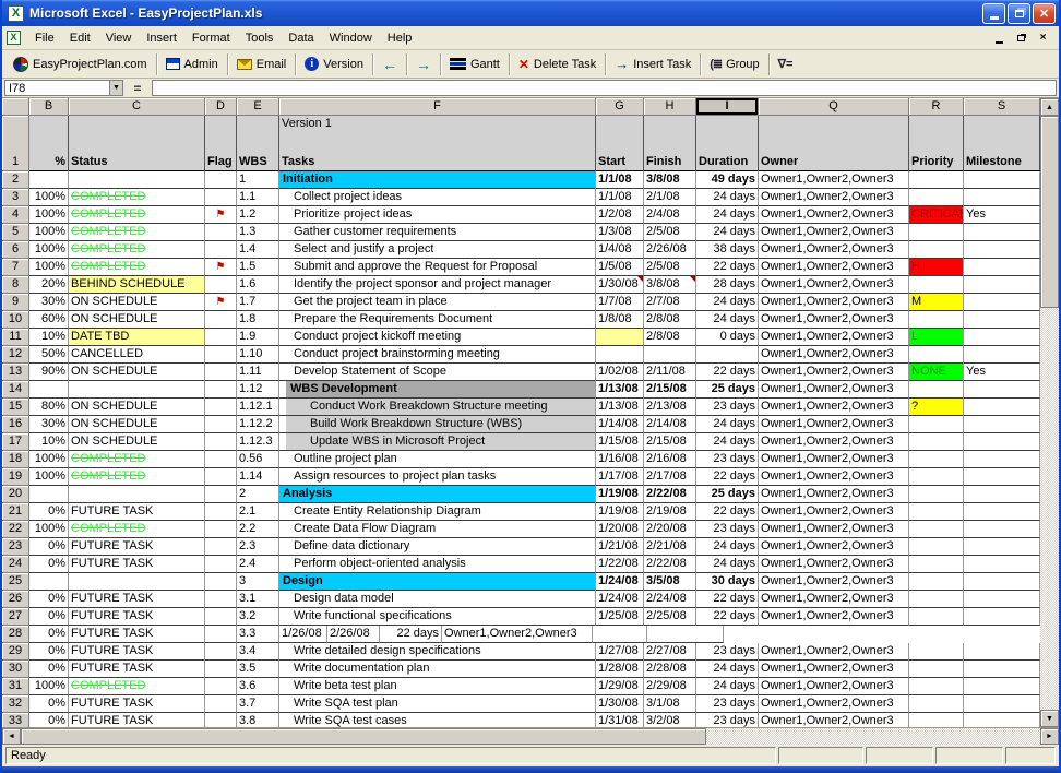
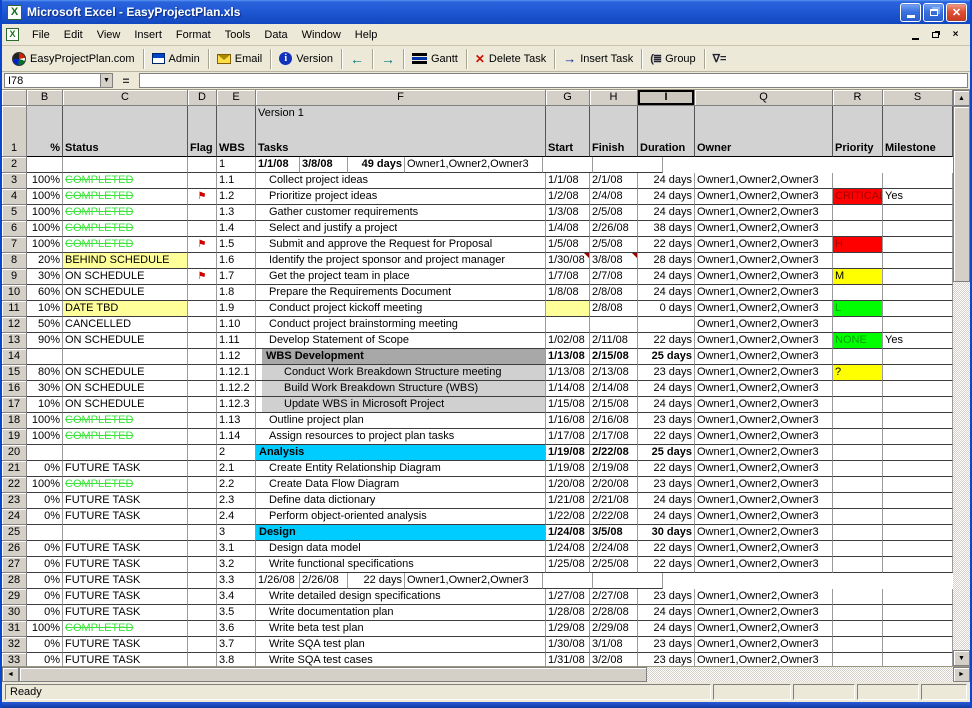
  X
  Microsoft Excel - EasyProjectPlan.xls
  ✕
  X
  File
  Edit
  View
  Insert
  Format
  Tools
  Data
  Window
  Help
  ×
  EasyProjectPlan.com
  Admin
  Email
  i
  Version
  ←
  →
  Gantt
  ✕
  Delete Task
  →
  Insert Task
  (≣
  Group
  ∇=
  I78
  =
  B
  C
  D
  E
  F
  G
  H
  I
  Q
  R
  S
  1
  %
  Status
  Flag
  WBS
  Version 1
  Tasks
  Start
  Finish
  Duration
  Owner
  Priority
  Milestone
  2
  1
- Initiation
  1/1/08
  3/8/08
  49 days
  Owner1,Owner2,Owner3
  3
  100%
  COMPLETED
  1.1
  Collect project ideas
  1/1/08
  2/1/08
  24 days
  Owner1,Owner2,Owner3
  4
  100%
  COMPLETED
  ⚑
  1.2
  Prioritize project ideas
  1/2/08
  2/4/08
  24 days
  Owner1,Owner2,Owner3
  CRITICA
  Yes
  5
  100%
  COMPLETED
  1.3
  Gather customer requirements
  1/3/08
  2/5/08
  24 days
  Owner1,Owner2,Owner3
  6
  100%
  COMPLETED
  1.4
  Select and justify a project
  1/4/08
  2/26/08
  38 days
  Owner1,Owner2,Owner3
  7
  100%
  COMPLETED
  ⚑
  1.5
  Submit and approve the Request for Proposal
  1/5/08
  2/5/08
  22 days
  Owner1,Owner2,Owner3
  H
  8
  20%
  BEHIND SCHEDULE
  1.6
  Identify the project sponsor and project manager
  1/30/08
  3/8/08
  28 days
  Owner1,Owner2,Owner3
  9
  30%
  ON SCHEDULE
  ⚑
  1.7
  Get the project team in place
  1/7/08
  2/7/08
  24 days
  Owner1,Owner2,Owner3
  M
  10
  60%
  ON SCHEDULE
  1.8
  Prepare the Requirements Document
  1/8/08
  2/8/08
  24 days
  Owner1,Owner2,Owner3
  11
  10%
  DATE TBD
  1.9
  Conduct project kickoff meeting
  2/8/08
  0 days
  Owner1,Owner2,Owner3
  L
  12
  50%
  CANCELLED
  1.10
  Conduct project brainstorming meeting
  Owner1,Owner2,Owner3
  13
  90%
  ON SCHEDULE
  1.11
  Develop Statement of Scope
  1/02/08
  2/11/08
  22 days
  Owner1,Owner2,Owner3
  NONE
  Yes
  14
  1.12
  WBS Development
  1/13/08
  2/15/08
  25 days
  Owner1,Owner2,Owner3
  15
  80%
  ON SCHEDULE
  1.12.1
  Conduct Work Breakdown Structure meeting
  1/13/08
  2/13/08
  23 days
  Owner1,Owner2,Owner3
  ?
  16
  30%
  ON SCHEDULE
  1.12.2
  Build Work Breakdown Structure (WBS)
  1/14/08
  2/14/08
  24 days
  Owner1,Owner2,Owner3
  17
  10%
  ON SCHEDULE
  1.12.3
  Update WBS in Microsoft Project
  1/15/08
  2/15/08
  24 days
  Owner1,Owner2,Owner3
  18
  100%
  COMPLETED
- 0.56
+ 1.13
  Outline project plan
  1/16/08
  2/16/08
  23 days
  Owner1,Owner2,Owner3
  19
  100%
  COMPLETED
  1.14
  Assign resources to project plan tasks
  1/17/08
  2/17/08
  22 days
  Owner1,Owner2,Owner3
  20
  2
  Analysis
  1/19/08
  2/22/08
  25 days
  Owner1,Owner2,Owner3
  21
  0%
  FUTURE TASK
  2.1
  Create Entity Relationship Diagram
  1/19/08
  2/19/08
  22 days
  Owner1,Owner2,Owner3
  22
  100%
  COMPLETED
  2.2
  Create Data Flow Diagram
  1/20/08
  2/20/08
  23 days
  Owner1,Owner2,Owner3
  23
  0%
  FUTURE TASK
  2.3
  Define data dictionary
  1/21/08
  2/21/08
  24 days
  Owner1,Owner2,Owner3
  24
  0%
  FUTURE TASK
  2.4
  Perform object-oriented analysis
  1/22/08
  2/22/08
  24 days
  Owner1,Owner2,Owner3
  25
  3
  Design
  1/24/08
  3/5/08
  30 days
  Owner1,Owner2,Owner3
  26
  0%
  FUTURE TASK
  3.1
  Design data model
  1/24/08
  2/24/08
  22 days
  Owner1,Owner2,Owner3
  27
  0%
  FUTURE TASK
  3.2
  Write functional specifications
  1/25/08
  2/25/08
  22 days
  Owner1,Owner2,Owner3
  28
  0%
  FUTURE TASK
  3.3
  1/26/08
  2/26/08
  22 days
  Owner1,Owner2,Owner3
  29
  0%
  FUTURE TASK
  3.4
  Write detailed design specifications
  1/27/08
  2/27/08
  23 days
  Owner1,Owner2,Owner3
  30
  0%
  FUTURE TASK
  3.5
  Write documentation plan
  1/28/08
  2/28/08
  24 days
  Owner1,Owner2,Owner3
  31
  100%
  COMPLETED
  3.6
  Write beta test plan
  1/29/08
  2/29/08
  24 days
  Owner1,Owner2,Owner3
  32
  0%
  FUTURE TASK
  3.7
  Write SQA test plan
  1/30/08
  3/1/08
  23 days
  Owner1,Owner2,Owner3
  33
  0%
  FUTURE TASK
  3.8
  Write SQA test cases
  1/31/08
  3/2/08
  23 days
  Owner1,Owner2,Owner3
  Ready
